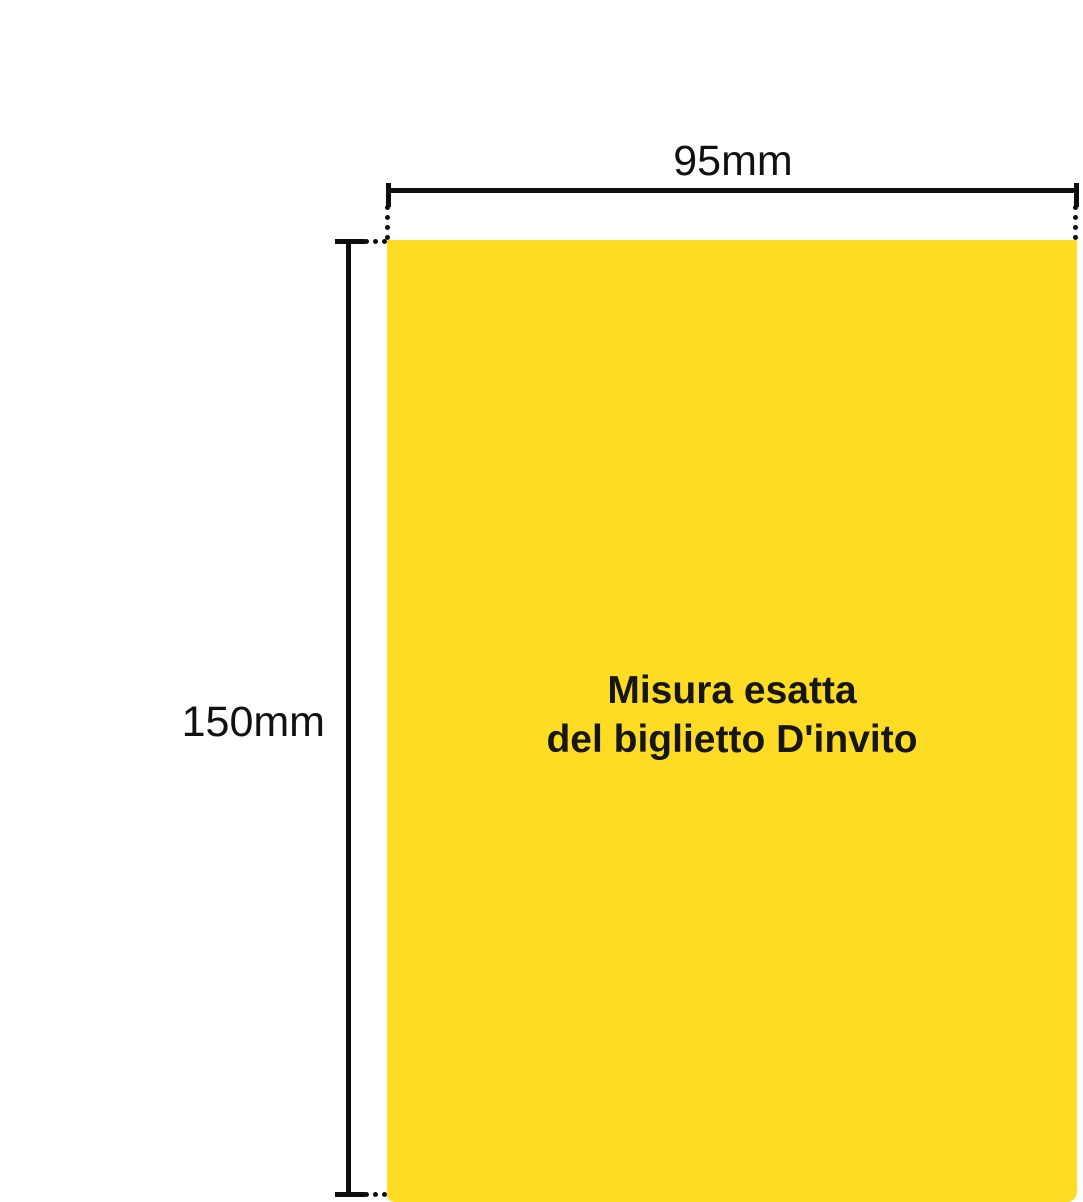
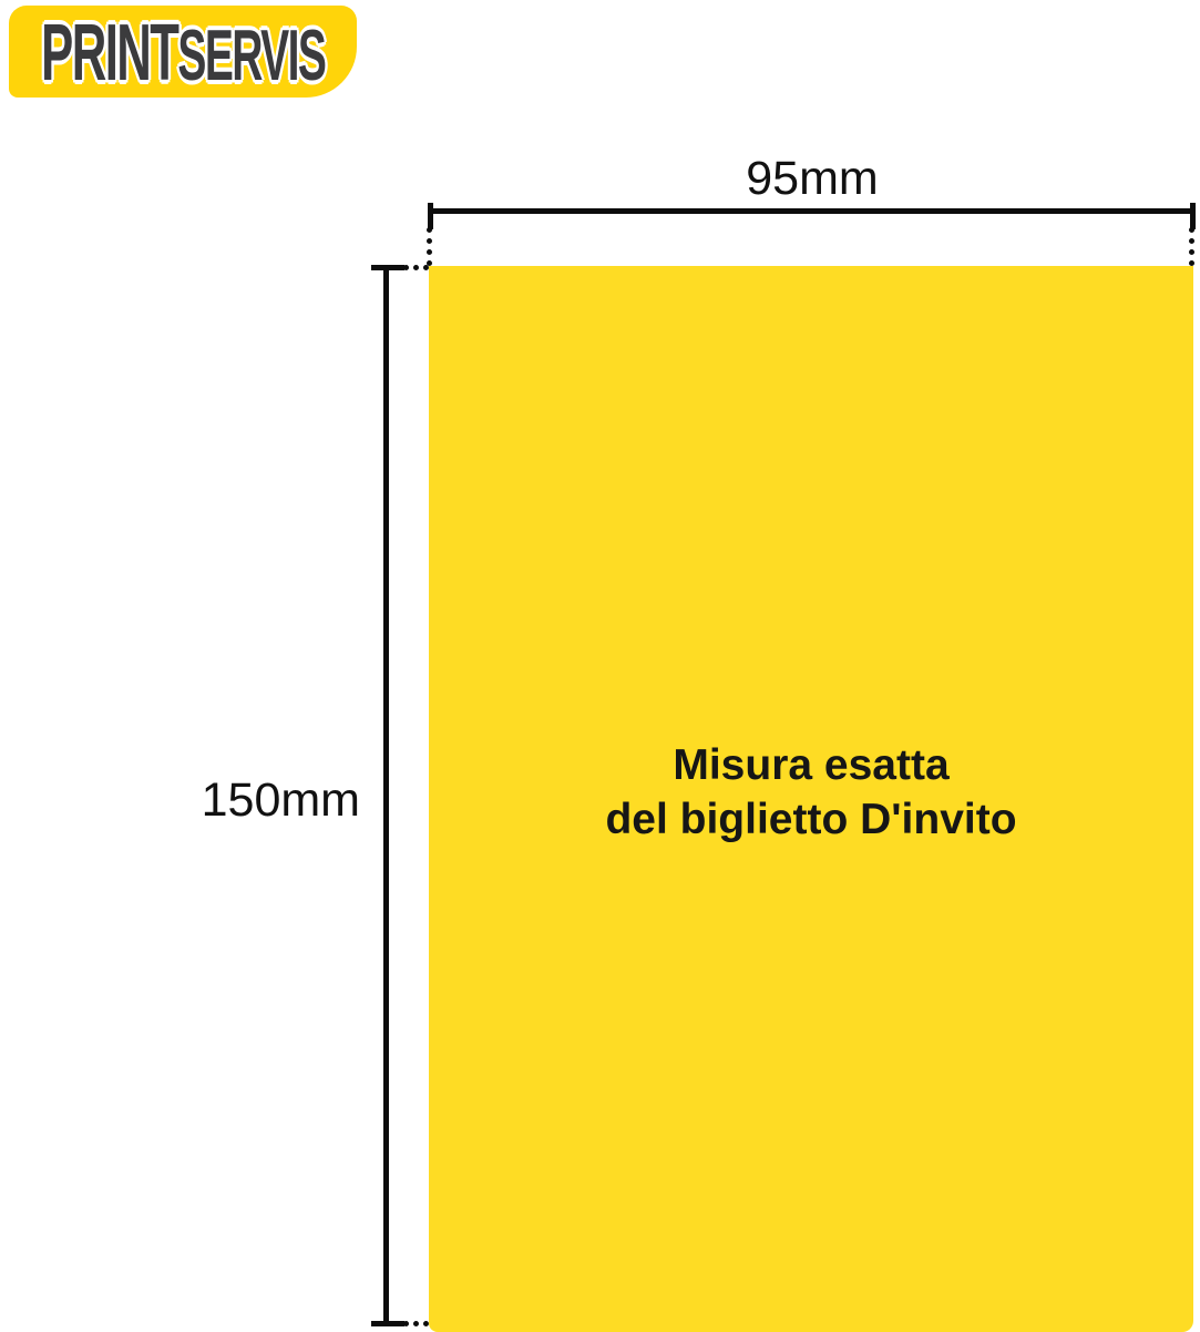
+ PRINTSERVIS
  95mm
  150mm
  Misura esatta
  del biglietto D'invito
